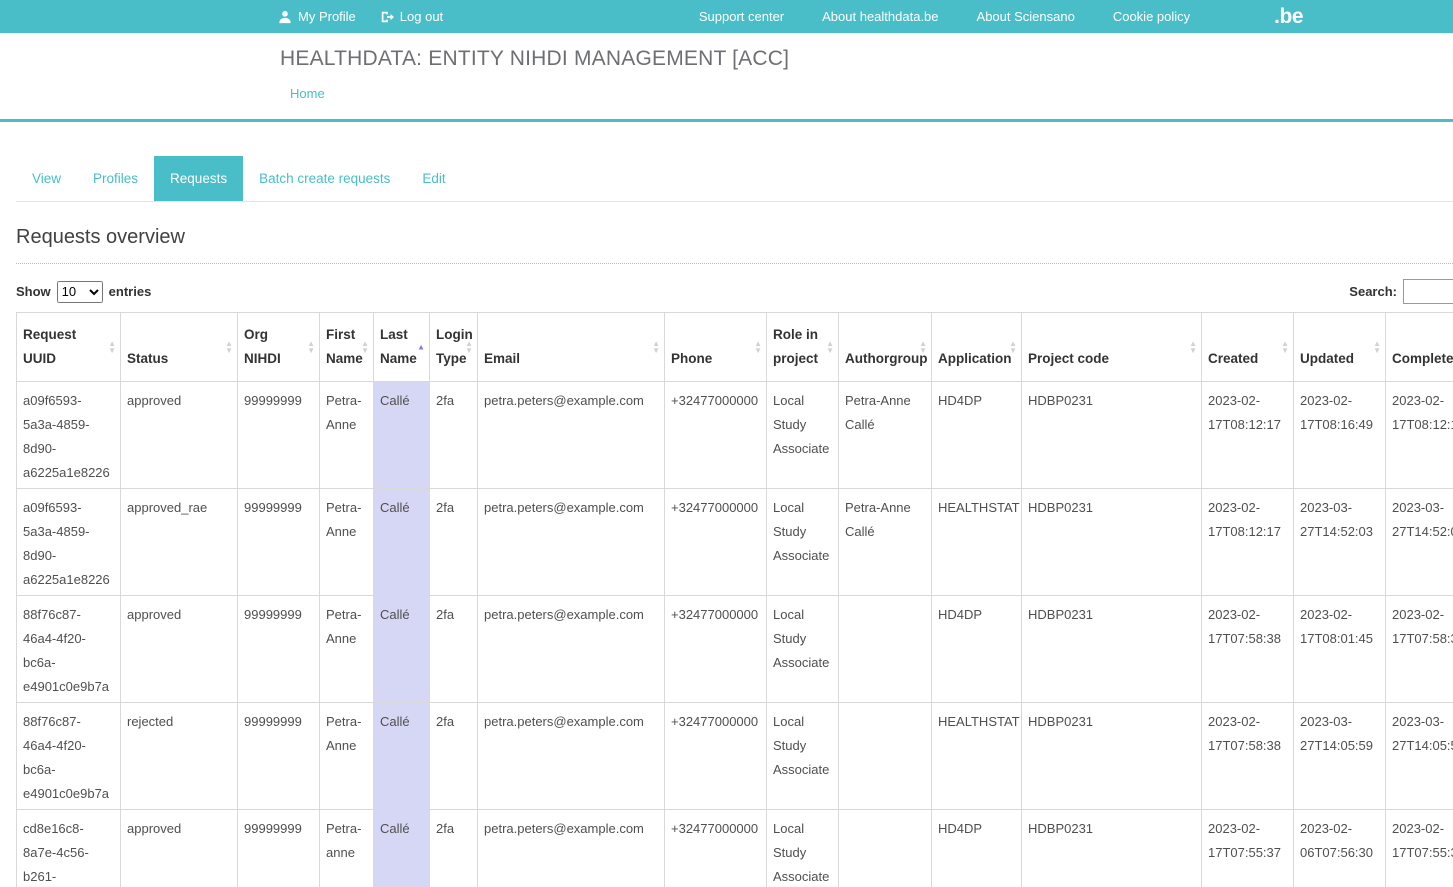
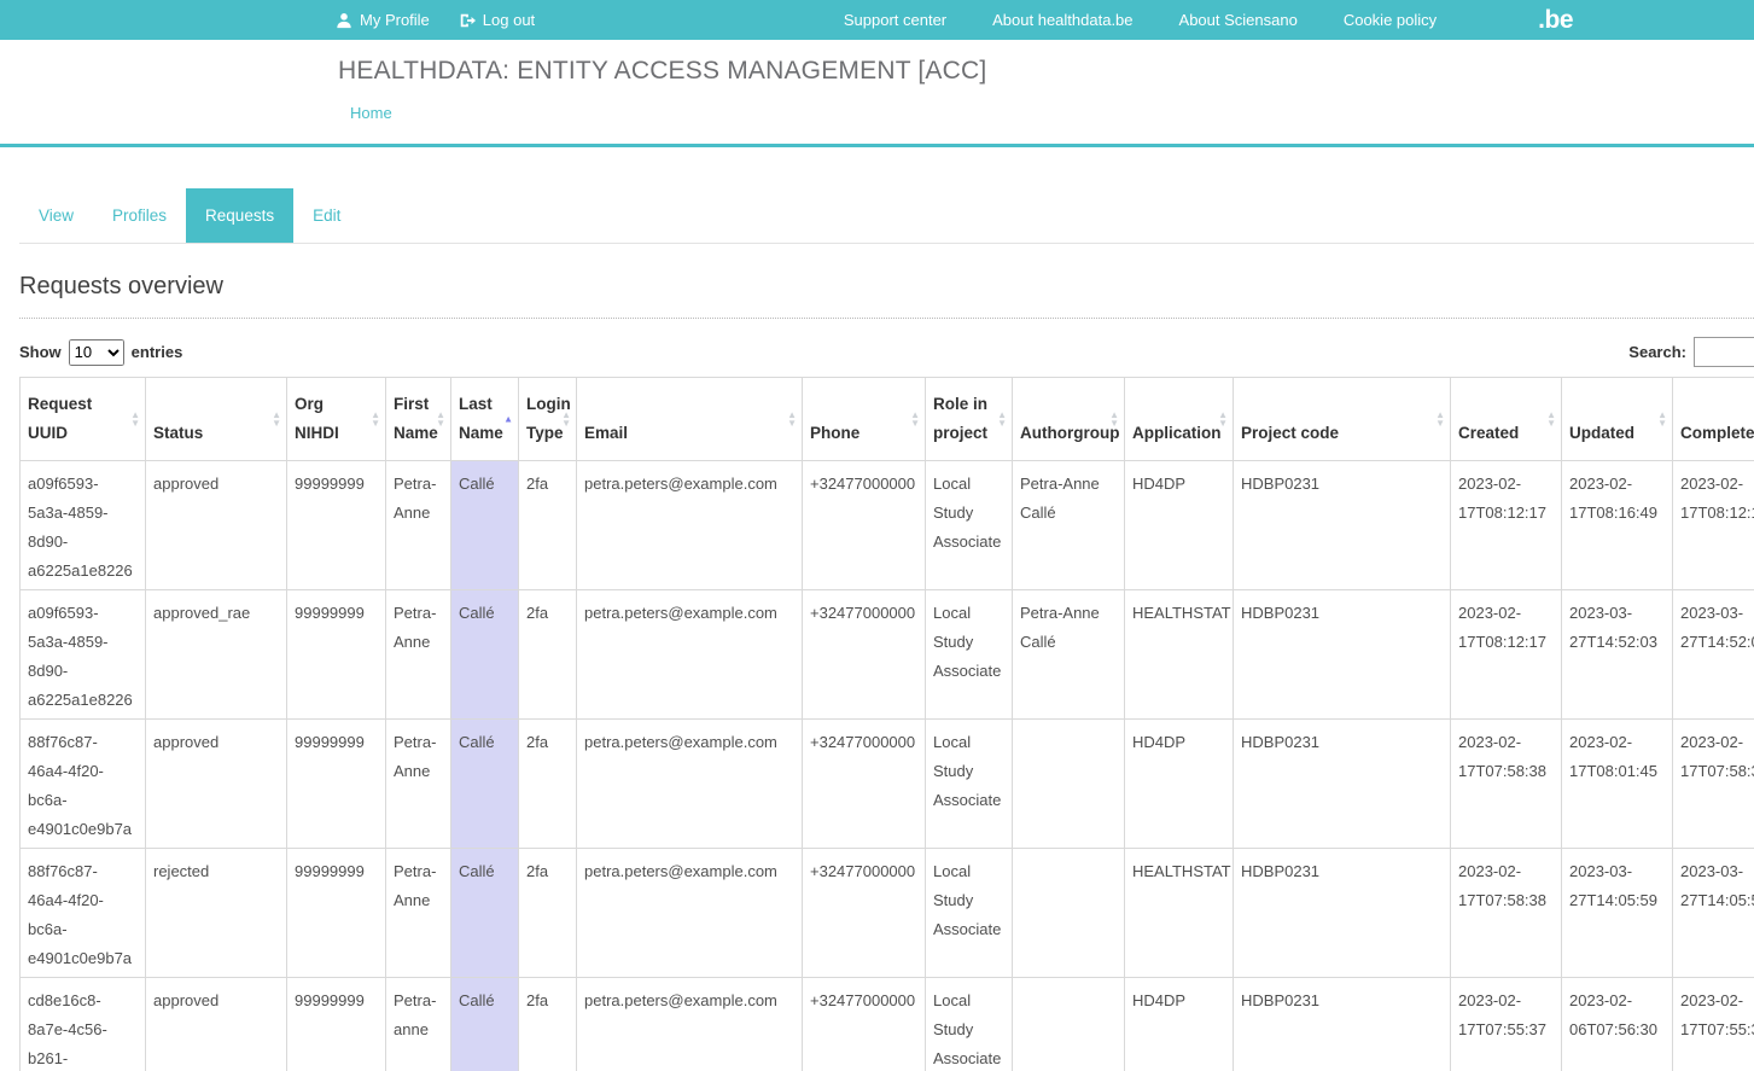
  My Profile
  Log out
  Support center
  About healthdata.be
  About Sciensano
  Cookie policy
  .be
- HEALTHDATA: ENTITY NIHDI MANAGEMENT [ACC]
+ HEALTHDATA: ENTITY ACCESS MANAGEMENT [ACC]
  Home
  View
  Profiles
  Requests
- Batch create requests
  Edit
  Requests overview
  Show
  10
  entries
  Search:
  Request UUID	Status	Org NIHDI	First Name	Last Name	Login Type	Email	Phone	Role in project	Authorgroup	Application	Project code	Created	Updated	Complete
  a09f6593-5a3a-4859-8d90-a6225a1e8226	approved	99999999	Petra-Anne	Callé	2fa	petra.peters@example.com	+32477000000	Local Study Associate	Petra-Anne Callé	HD4DP	HDBP0231	2023-02-17T08:12:17	2023-02-17T08:16:49	2023-02-17T08:12:
  a09f6593-5a3a-4859-8d90-a6225a1e8226	approved_rae	99999999	Petra-Anne	Callé	2fa	petra.peters@example.com	+32477000000	Local Study Associate	Petra-Anne Callé	HEALTHSTAT	HDBP0231	2023-02-17T08:12:17	2023-03-27T14:52:03	2023-03-27T14:52:
  88f76c87-46a4-4f20-bc6a-e4901c0e9b7a	approved	99999999	Petra-Anne	Callé	2fa	petra.peters@example.com	+32477000000	Local Study Associate		HD4DP	HDBP0231	2023-02-17T07:58:38	2023-02-17T08:01:45	2023-02-17T07:58:
  88f76c87-46a4-4f20-bc6a-e4901c0e9b7a	rejected	99999999	Petra-Anne	Callé	2fa	petra.peters@example.com	+32477000000	Local Study Associate		HEALTHSTAT	HDBP0231	2023-02-17T07:58:38	2023-03-27T14:05:59	2023-03-27T14:05:
  cd8e16c8-8a7e-4c56-b261-	approved	99999999	Petra-anne	Callé	2fa	petra.peters@example.com	+32477000000	Local Study Associate		HD4DP	HDBP0231	2023-02-17T07:55:37	2023-02-06T07:56:30	2023-02-17T07:55:
